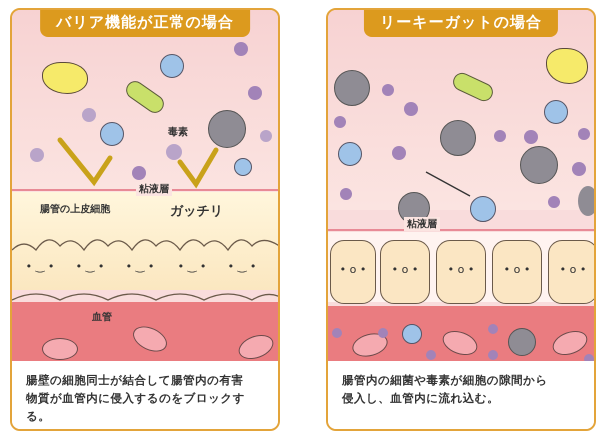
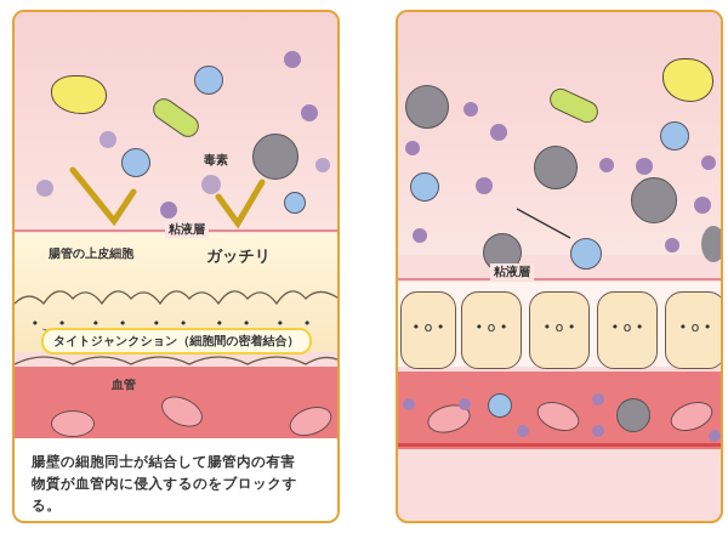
- バリア機能が正常の場合
  毒素
  粘液層
  腸管の上皮細胞
  ガッチリ
  • ‿ •
  • ‿ •
  • ‿ •
  • ‿ •
  • ‿ •
+ タイトジャンクション（細胞間の密着結合）
  血管
  腸壁の細胞同士が結合して腸管内の有害
  物質が血管内に侵入するのをブロックする。
- リーキーガットの場合
  粘液層
  • o •
  • o •
  • o •
  • o •
  • o •
- 腸管内の細菌や毒素が細胞の隙間から
- 侵入し、血管内に流れ込む。
